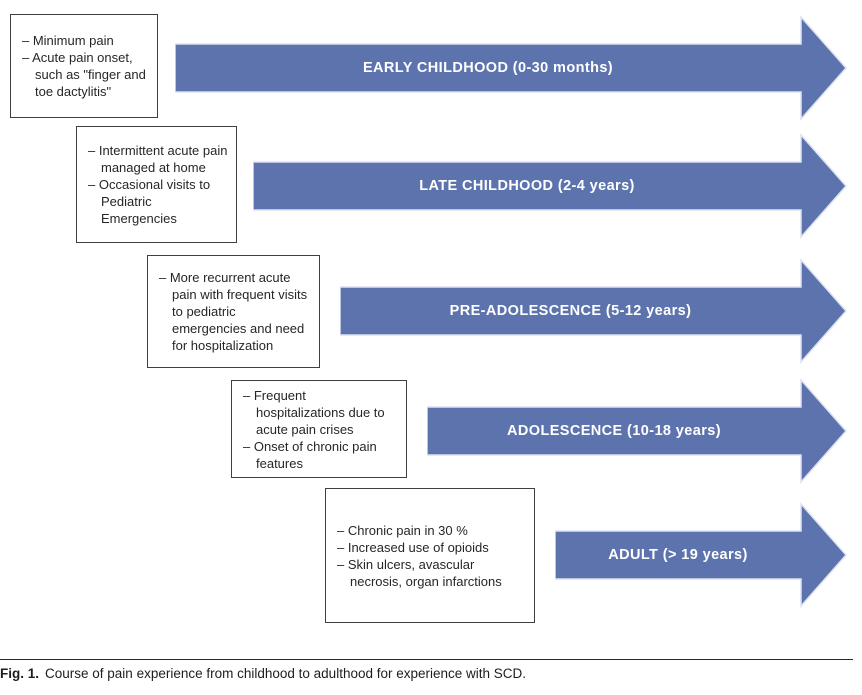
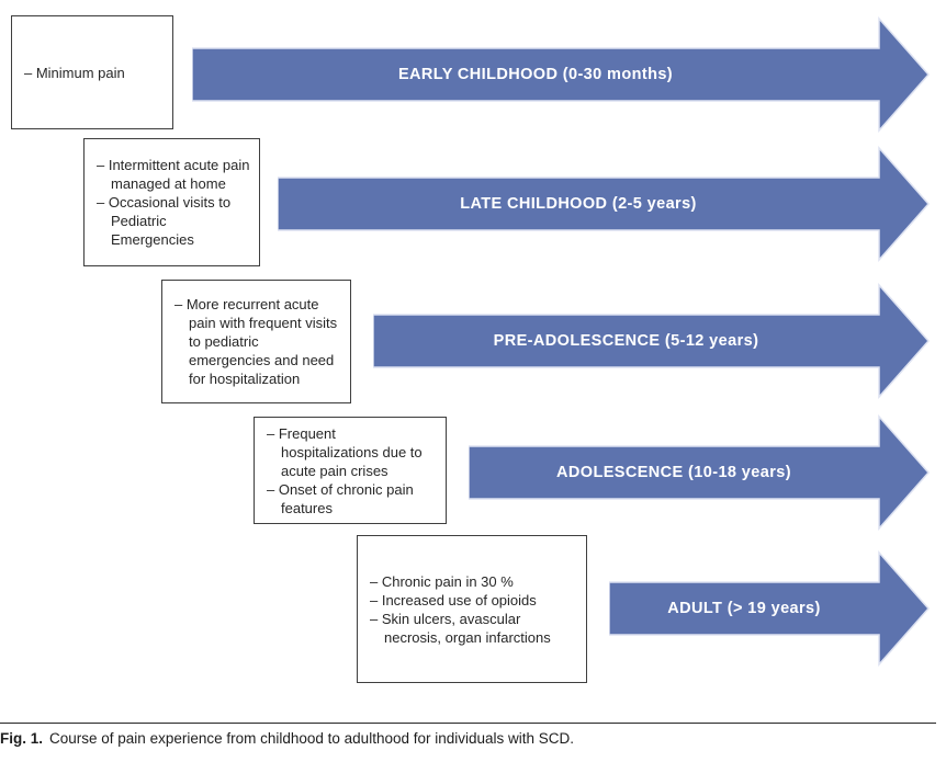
  – Minimum pain
- – Acute pain onset, such as "finger and toe dactylitis"
  EARLY CHILDHOOD (0-30 months)
  – Intermittent acute pain managed at home
  – Occasional visits to Pediatric Emergencies
- LATE CHILDHOOD (2-4 years)
+ LATE CHILDHOOD (2-5 years)
  – More recurrent acute pain with frequent visits to pediatric emergencies and need for hospitalization
  PRE-ADOLESCENCE (5-12 years)
  – Frequent hospitalizations due to acute pain crises
  – Onset of chronic pain features
  ADOLESCENCE (10-18 years)
  – Chronic pain in 30 %
  – Increased use of opioids
  – Skin ulcers, avascular necrosis, organ infarctions
  ADULT (> 19 years)
- Fig. 1. Course of pain experience from childhood to adulthood for experience with SCD.
+ Fig. 1. Course of pain experience from childhood to adulthood for individuals with SCD.
